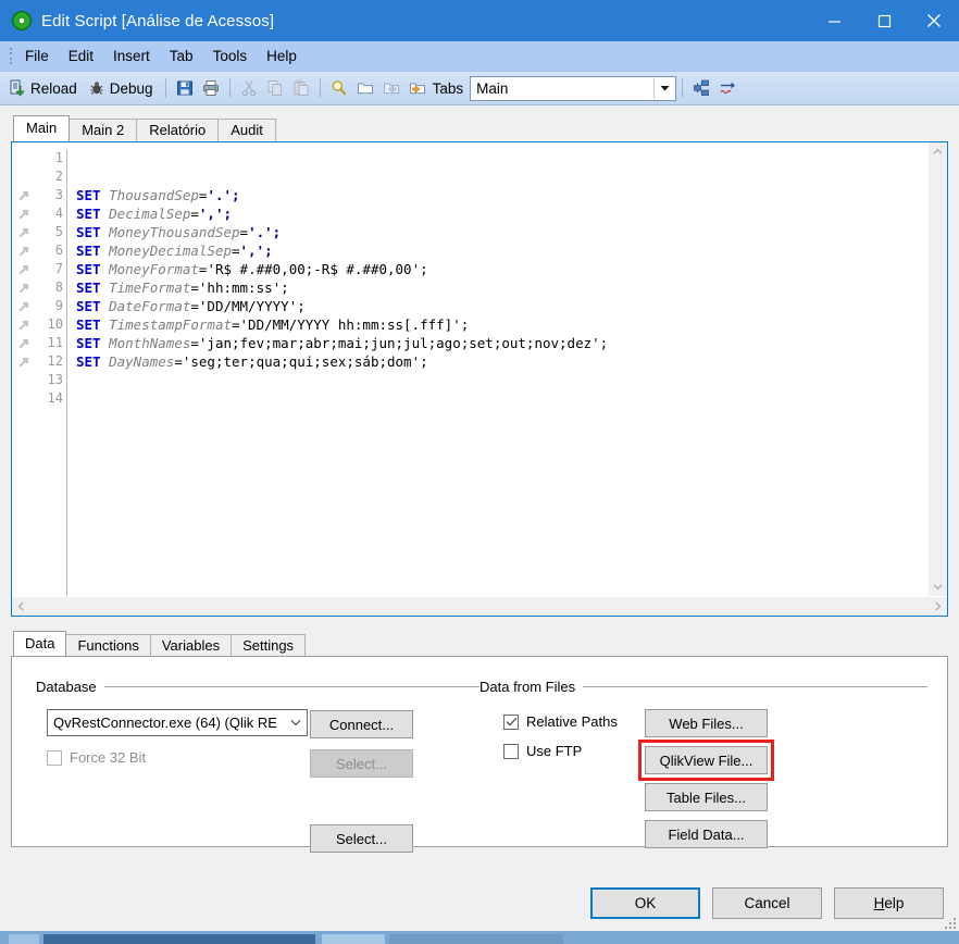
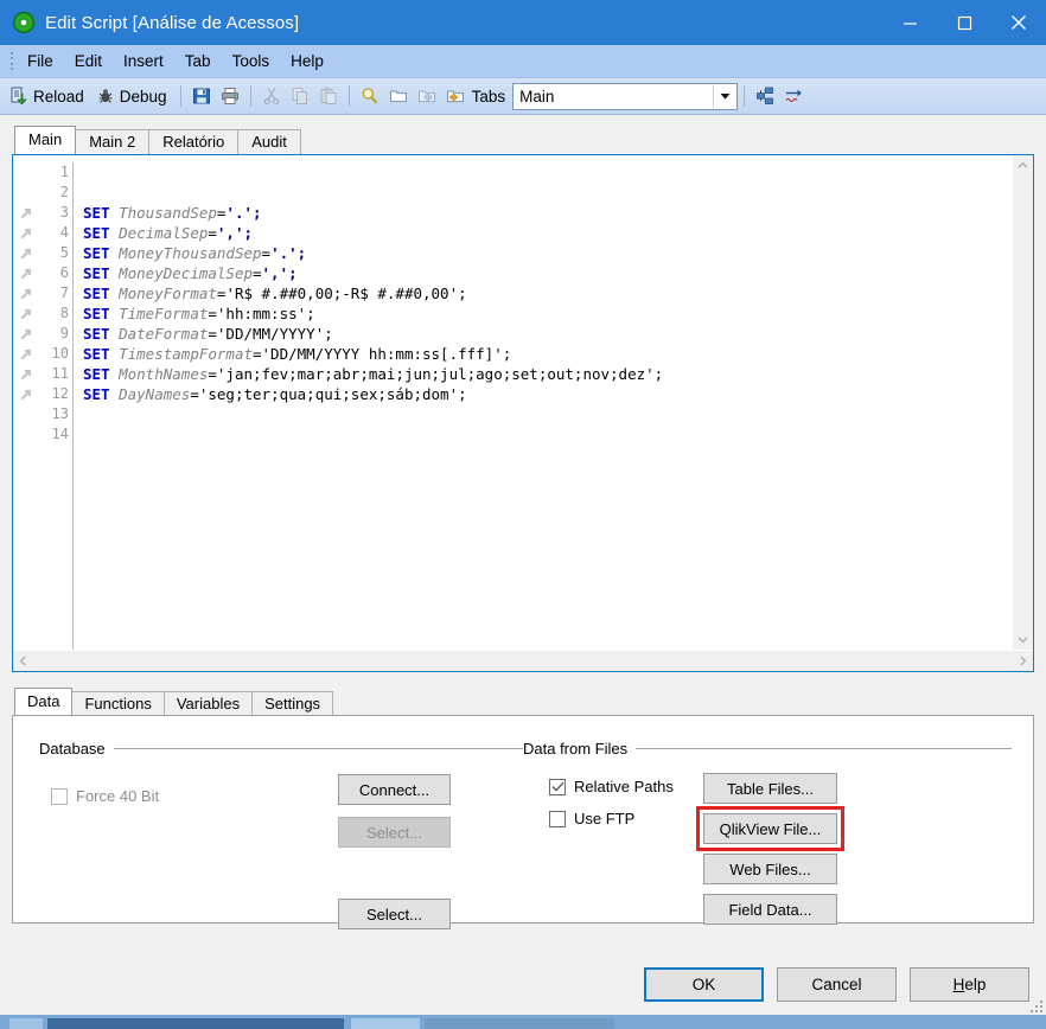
  Edit Script [Análise de Acessos]
  File
  Edit
  Insert
  Tab
  Tools
  Help
  Reload
  Debug
  Tabs
  Main
  Main
  Main 2
  Relatório
  Audit
  1
  2
  3
  4
  5
  6
  7
  8
  9
  10
  11
  12
  13
  14
  SET ThousandSep='.';
  SET DecimalSep=',';
  SET MoneyThousandSep='.';
  SET MoneyDecimalSep=',';
  SET MoneyFormat='R$ #.##0,00;-R$ #.##0,00';
  SET TimeFormat='hh:mm:ss';
  SET DateFormat='DD/MM/YYYY';
  SET TimestampFormat='DD/MM/YYYY hh:mm:ss[.fff]';
  SET MonthNames='jan;fev;mar;abr;mai;jun;jul;ago;set;out;nov;dez';
  SET DayNames='seg;ter;qua;qui;sex;sáb;dom';
  Data
  Functions
  Variables
  Settings
  Database
- QvRestConnector.exe (64) (Qlik RE
- Force 32 Bit
+ Force 40 Bit
  Connect...
  Select...
  Select...
  Data from Files
  Relative Paths
  Use FTP
- Web Files...
+ Table Files...
  QlikView File...
- Table Files...
+ Web Files...
  Field Data...
  OK
  Cancel
  H
  elp
